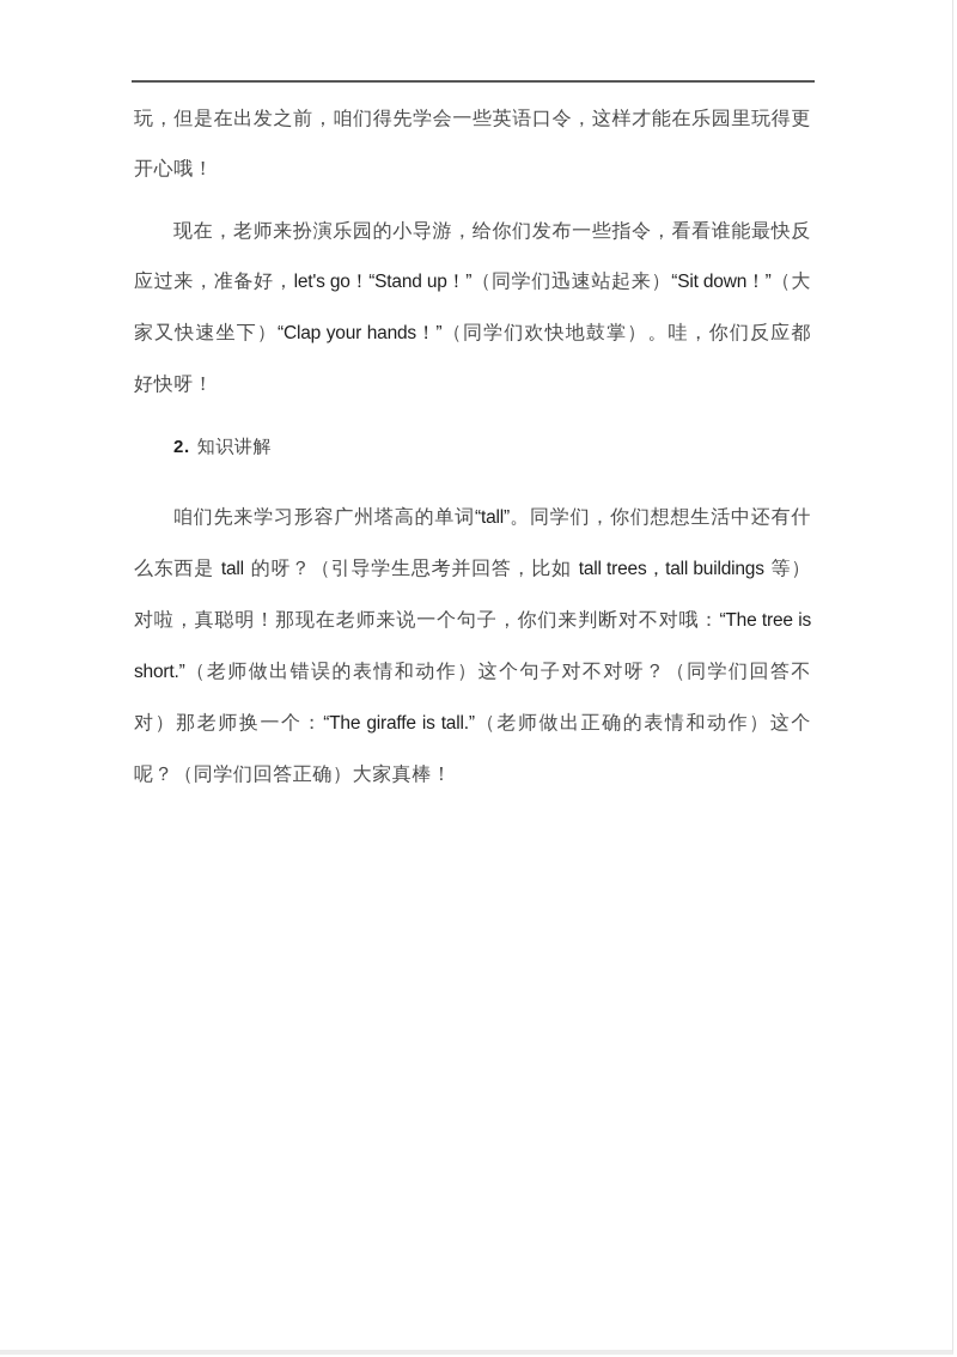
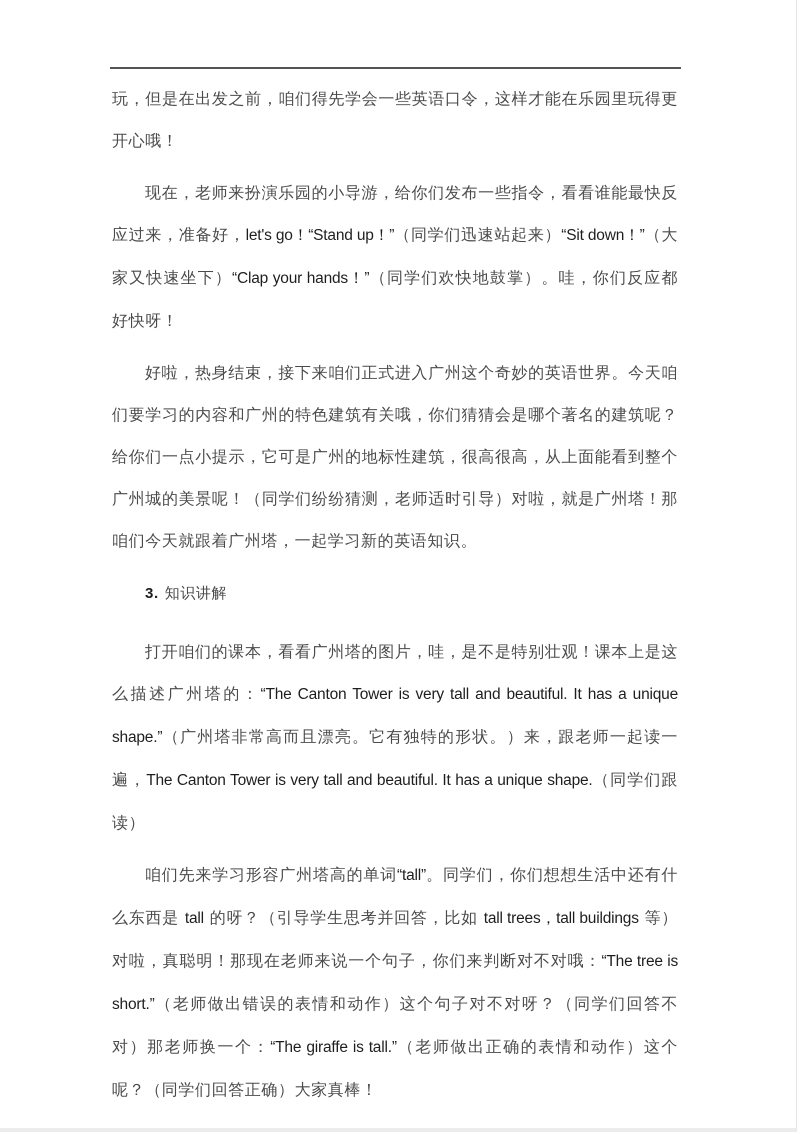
  玩，但是在出发之前，咱们得先学会一些英语口令，这样才能在乐园里玩得更开心哦！
  现在，老师来扮演乐园的小导游，给你们发布一些指令，看看谁能最快反应过来，准备好，let's go！“Stand up！”（同学们迅速站起来）“Sit down！”（大家又快速坐下）“Clap your hands！”（同学们欢快地鼓掌）。哇，你们反应都好快呀！
+ 好啦，热身结束，接下来咱们正式进入广州这个奇妙的英语世界。今天咱们要学习的内容和广州的特色建筑有关哦，你们猜猜会是哪个著名的建筑呢？给你们一点小提示，它可是广州的地标性建筑，很高很高，从上面能看到整个广州城的美景呢！（同学们纷纷猜测，老师适时引导）对啦，就是广州塔！那咱们今天就跟着广州塔，一起学习新的英语知识。
- 2. 知识讲解
+ 3. 知识讲解
+ 打开咱们的课本，看看广州塔的图片，哇，是不是特别壮观！课本上是这么描述广州塔的：“The Canton Tower is very tall and beautiful. It has a unique shape.”（广州塔非常高而且漂亮。它有独特的形状。）来，跟老师一起读一遍，The Canton Tower is very tall and beautiful. It has a unique shape.（同学们跟读）
  咱们先来学习形容广州塔高的单词“tall”。同学们，你们想想生活中还有什么东西是 tall 的呀？（引导学生思考并回答，比如 tall trees，tall buildings 等）对啦，真聪明！那现在老师来说一个句子，你们来判断对不对哦：“The tree is short.”（老师做出错误的表情和动作）这个句子对不对呀？（同学们回答不对）那老师换一个：“The giraffe is tall.”（老师做出正确的表情和动作）这个呢？（同学们回答正确）大家真棒！
